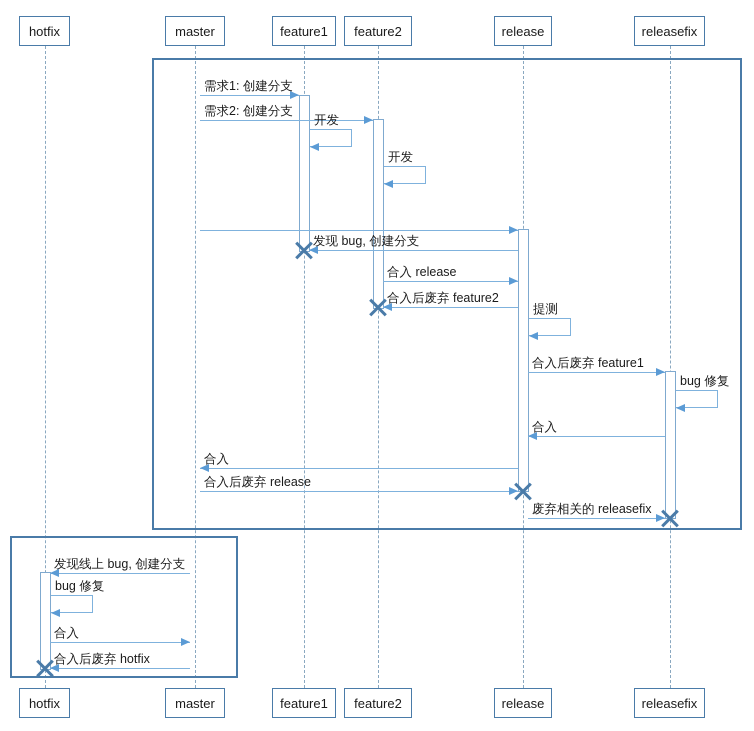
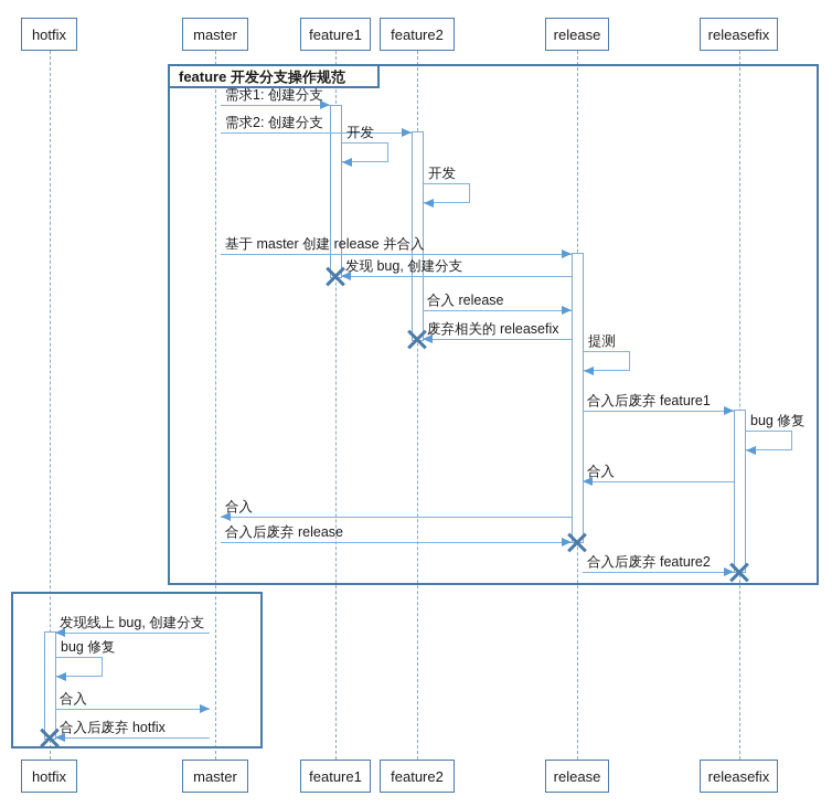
+ feature 开发分支操作规范
  需求1: 创建分支
  需求2: 创建分支
  开发
  开发
+ 基于 master 创建 release 并合入
  发现 bug, 创建分支
  合入 release
- 合入后废弃 feature2
+ 废弃相关的 releasefix
  提测
  合入后废弃 feature1
  bug 修复
  合入
  合入
  合入后废弃 release
- 废弃相关的 releasefix
+ 合入后废弃 feature2
  发现线上 bug, 创建分支
  bug 修复
  合入
  合入后废弃 hotfix
  hotfix
  hotfix
  master
  master
  feature1
  feature1
  feature2
  feature2
  release
  release
  releasefix
  releasefix
